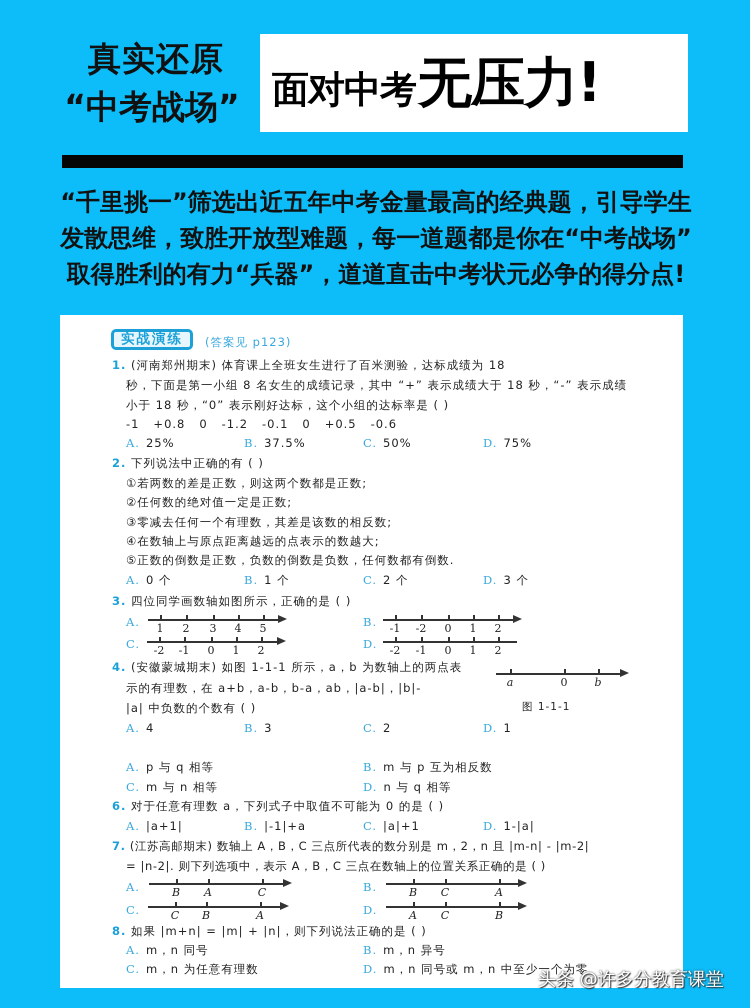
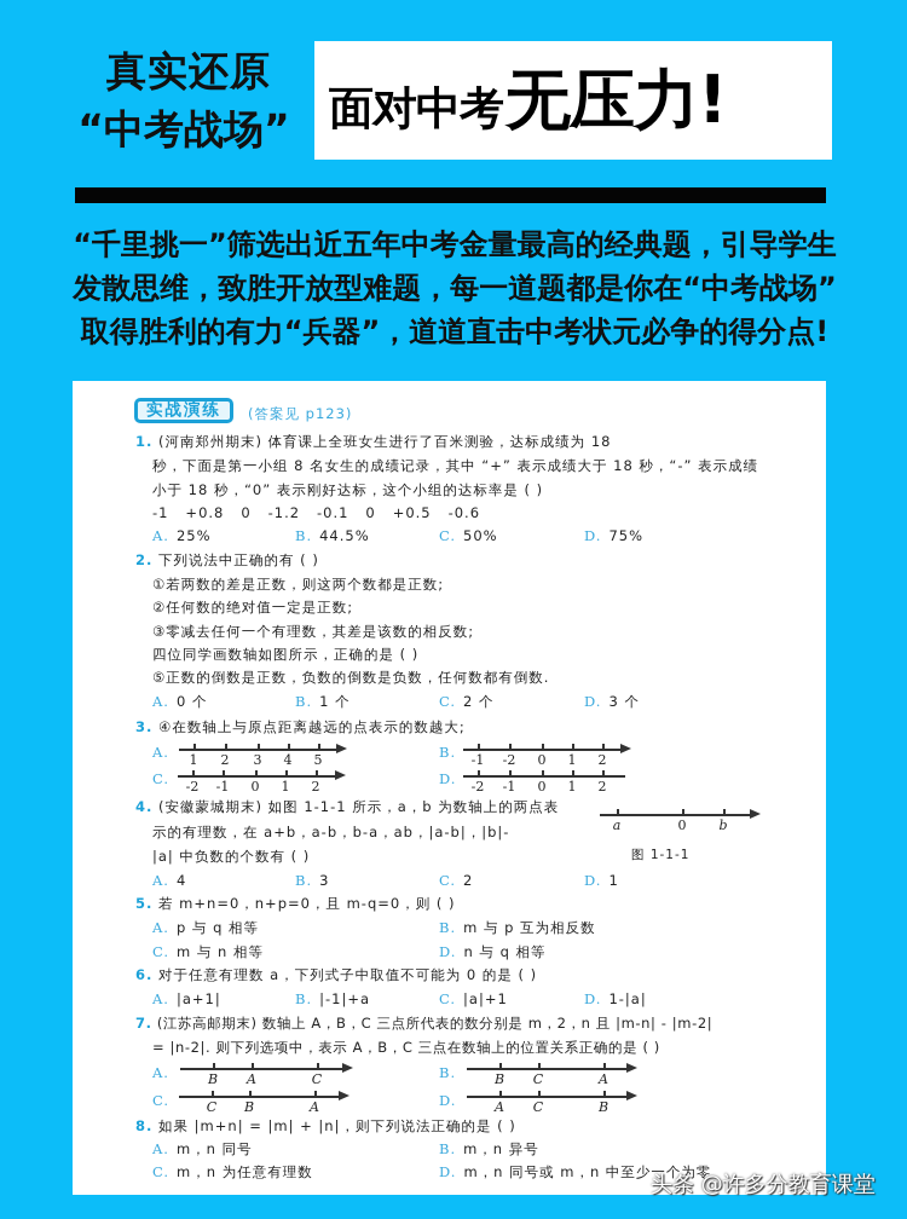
  真实还原
  “中考战场”
  面对中考
  无压力!
  “千里挑一”筛选出近五年中考金量最高的经典题，引导学生
  发散思维，致胜开放型难题，每一道题都是你在“中考战场”
  取得胜利的有力“兵器”，道道直击中考状元必争的得分点!
  实战演练
  (答案见 p123)
  1. (河南郑州期末) 体育课上全班女生进行了百米测验，达标成绩为 18
  秒，下面是第一小组 8 名女生的成绩记录，其中 “+” 表示成绩大于 18 秒，“-” 表示成绩
  小于 18 秒，“0” 表示刚好达标，这个小组的达标率是 ( )
  -1 +0.8 0 -1.2 -0.1 0 +0.5 -0.6
  A. 25%
- B. 37.5%
+ B. 44.5%
  C. 50%
  D. 75%
  2. 下列说法中正确的有 ( )
  ①若两数的差是正数，则这两个数都是正数;
  ②任何数的绝对值一定是正数;
  ③零减去任何一个有理数，其差是该数的相反数;
- ④在数轴上与原点距离越远的点表示的数越大;
+ 四位同学画数轴如图所示，正确的是 ( )
  ⑤正数的倒数是正数，负数的倒数是负数，任何数都有倒数.
  A. 0 个
  B. 1 个
  C. 2 个
  D. 3 个
- 3. 四位同学画数轴如图所示，正确的是 ( )
+ 3. ④在数轴上与原点距离越远的点表示的数越大;
  A.
  1
  2
  3
  4
  5
  B.
  -1
  -2
  0
  1
  2
  C.
  -2
  -1
  0
  1
  2
  D.
  -2
  -1
  0
  1
  2
  4. (安徽蒙城期末) 如图 1-1-1 所示，a，b 为数轴上的两点表
  示的有理数，在 a+b，a-b，b-a，ab，|a-b|，|b|-
  |a| 中负数的个数有 ( )
  a
  0
  b
  图 1-1-1
  A. 4
  B. 3
  C. 2
  D. 1
+ 5. 若 m+n=0，n+p=0，且 m-q=0，则 ( )
  A. p 与 q 相等
  B. m 与 p 互为相反数
  C. m 与 n 相等
  D. n 与 q 相等
  6. 对于任意有理数 a，下列式子中取值不可能为 0 的是 ( )
  A. |a+1|
  B. |-1|+a
  C. |a|+1
  D. 1-|a|
  7. (江苏高邮期末) 数轴上 A，B，C 三点所代表的数分别是 m，2，n 且 |m-n| - |m-2|
  = |n-2|. 则下列选项中，表示 A，B，C 三点在数轴上的位置关系正确的是 ( )
  A.
  B
  A
  C
  B.
  B
  C
  A
  C.
  C
  B
  A
  D.
  A
  C
  B
  8. 如果 |m+n| = |m| + |n|，则下列说法正确的是 ( )
  A. m，n 同号
  B. m，n 异号
  C. m，n 为任意有理数
  D. m，n 同号或 m，n 中至少一个为零
  头条 @许多分教育课堂
